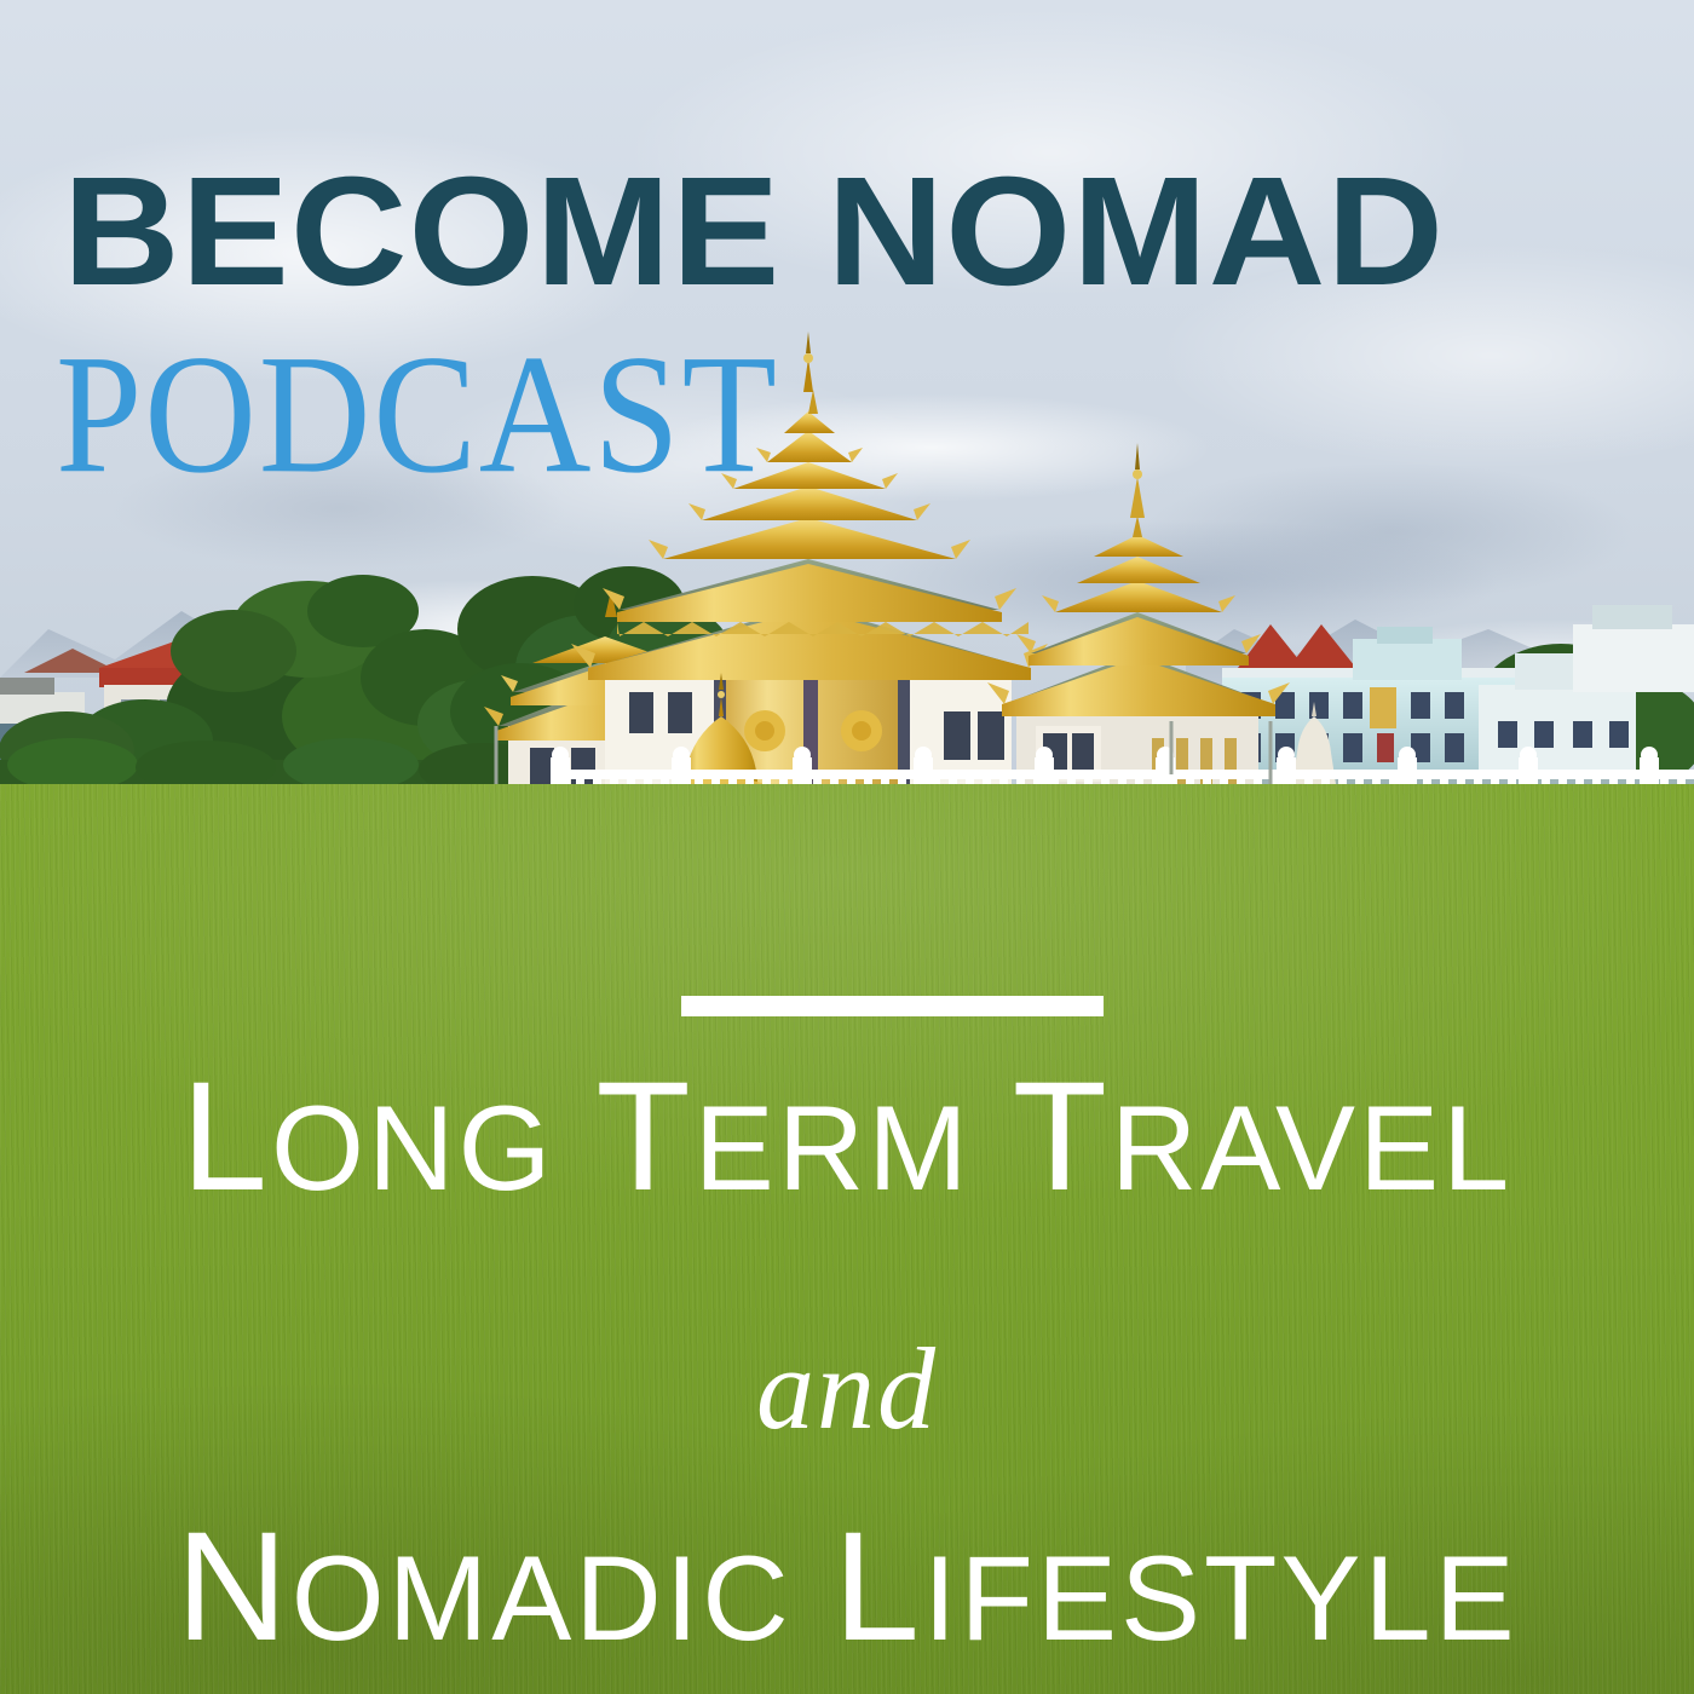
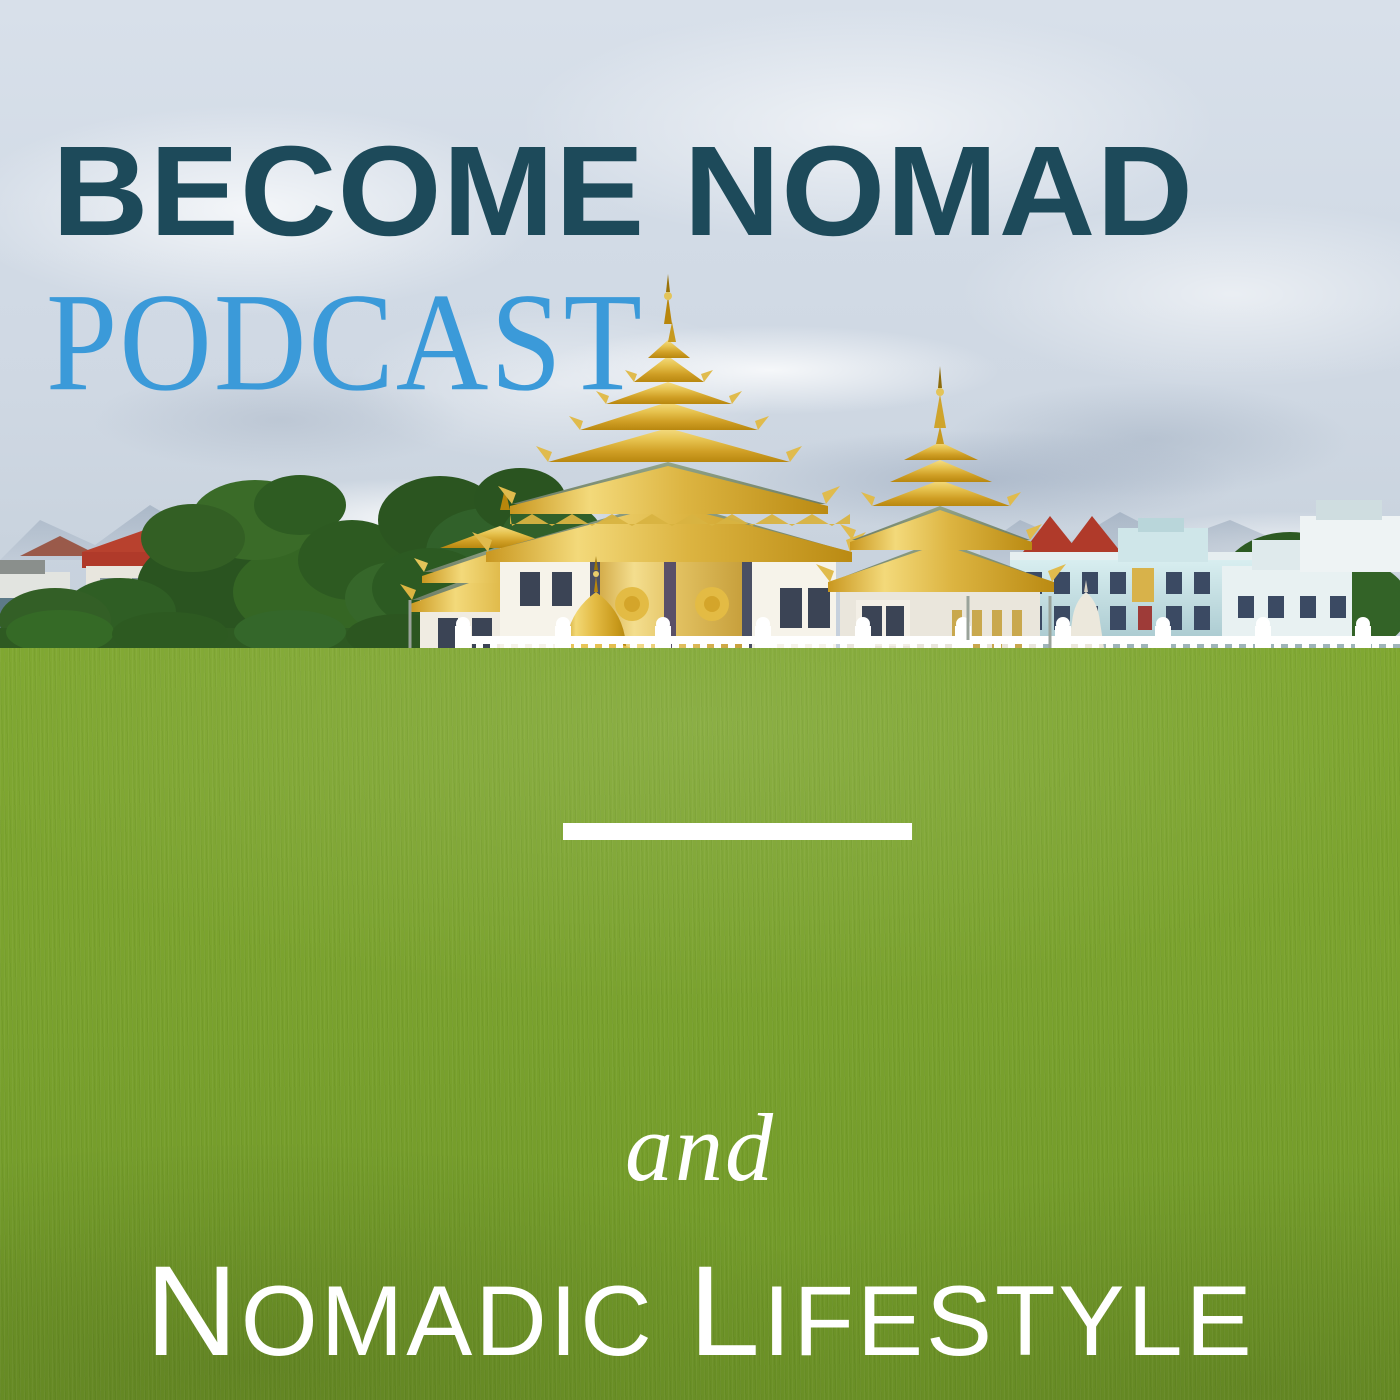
  BECOME NOMAD
  PODCAST
- LONG TERM TRAVEL
  and
  NOMADIC LIFESTYLE
